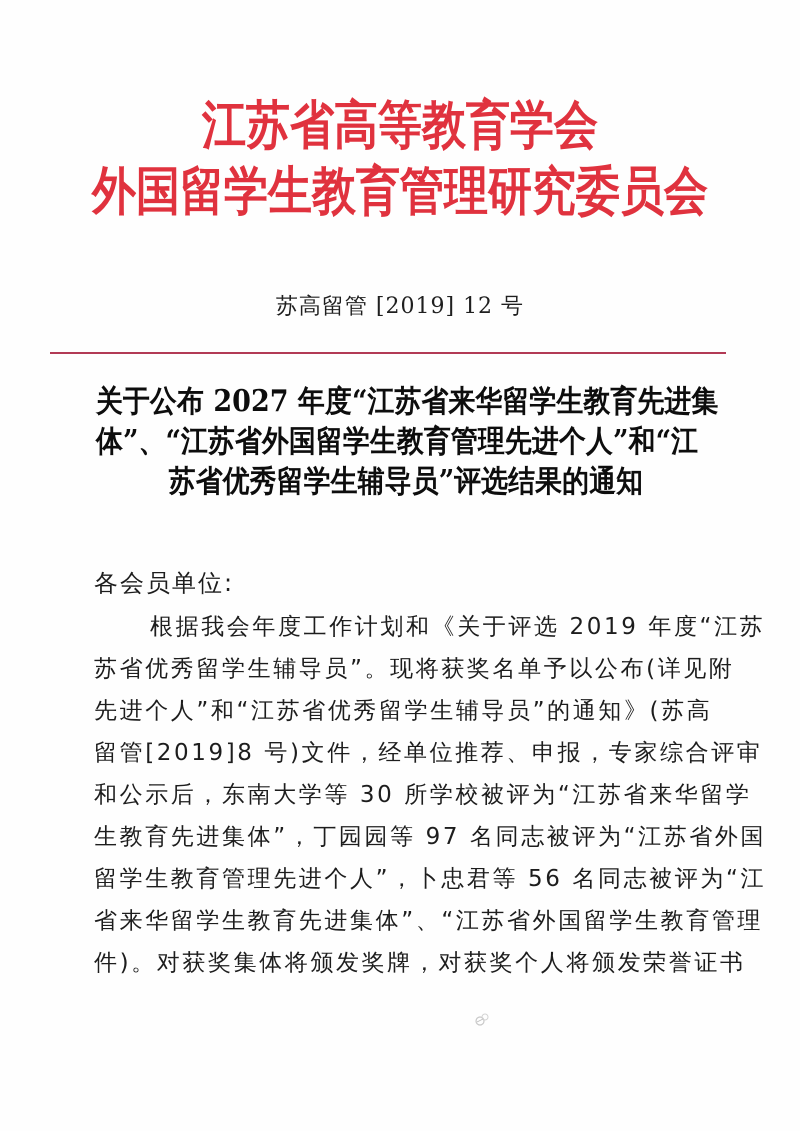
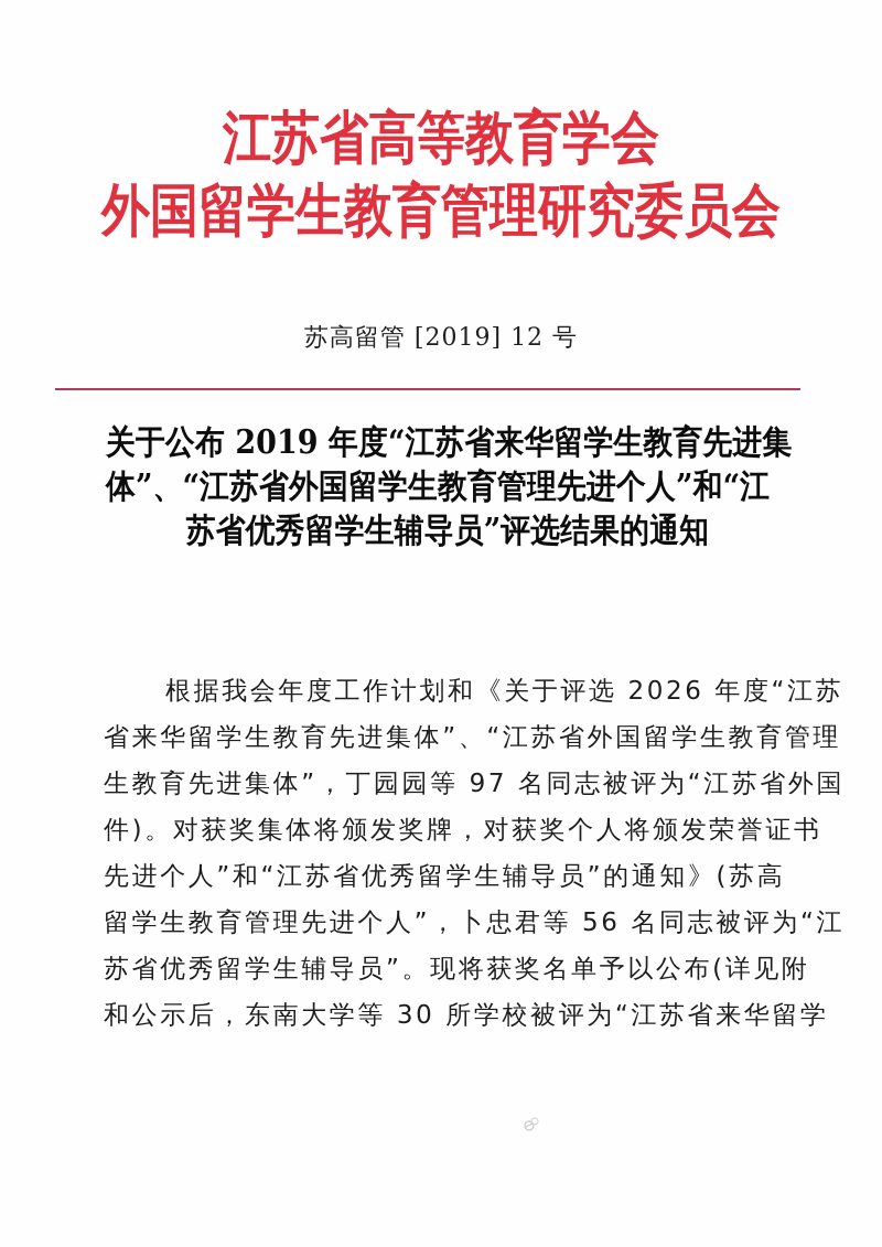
  江苏省高等教育学会
  外国留学生教育管理研究委员会
  苏高留管 [2019] 12 号
- 关于公布 2027 年度“江苏省来华留学生教育先进集
+ 关于公布 2019 年度“江苏省来华留学生教育先进集
  体”、“江苏省外国留学生教育管理先进个人”和“江
  苏省优秀留学生辅导员”评选结果的通知
- 各会员单位:
- 根据我会年度工作计划和《关于评选 2019 年度“江苏
+ 根据我会年度工作计划和《关于评选 2026 年度“江苏
- 苏省优秀留学生辅导员”。现将获奖名单予以公布(详见附
+ 省来华留学生教育先进集体”、“江苏省外国留学生教育管理
- 先进个人”和“江苏省优秀留学生辅导员”的通知》(苏高
+ 生教育先进集体”，丁园园等 97 名同志被评为“江苏省外国
- 留管[2019]8 号)文件，经单位推荐、申报，专家综合评审
- 和公示后，东南大学等 30 所学校被评为“江苏省来华留学
+ 件)。对获奖集体将颁发奖牌，对获奖个人将颁发荣誉证书
- 生教育先进集体”，丁园园等 97 名同志被评为“江苏省外国
+ 先进个人”和“江苏省优秀留学生辅导员”的通知》(苏高
  留学生教育管理先进个人”，卜忠君等 56 名同志被评为“江
- 省来华留学生教育先进集体”、“江苏省外国留学生教育管理
+ 苏省优秀留学生辅导员”。现将获奖名单予以公布(详见附
- 件)。对获奖集体将颁发奖牌，对获奖个人将颁发荣誉证书
+ 和公示后，东南大学等 30 所学校被评为“江苏省来华留学
